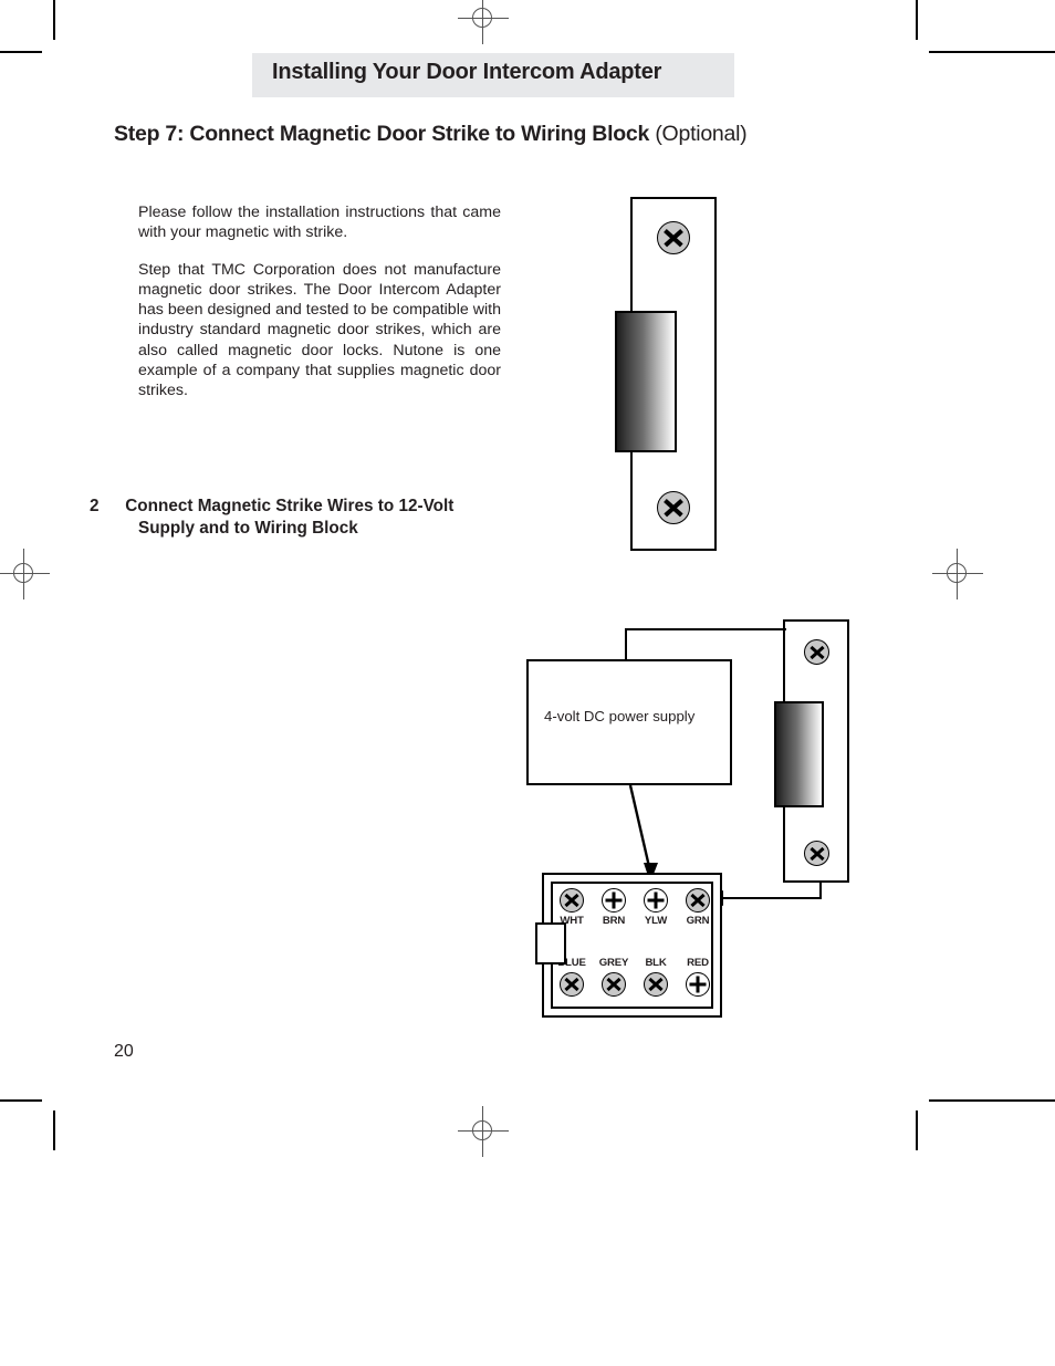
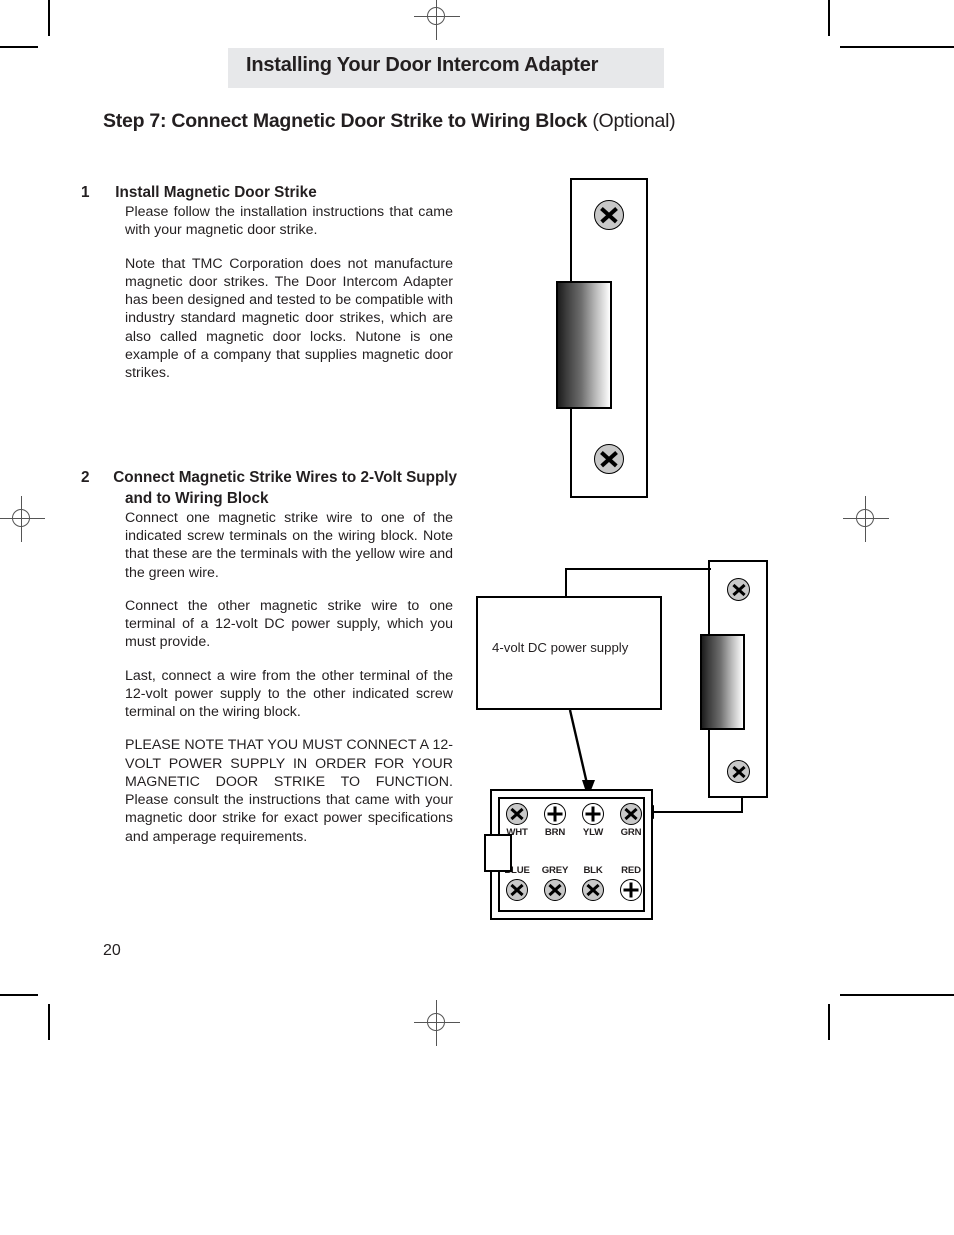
  Installing Your Door Intercom Adapter
  Step 7: Connect Magnetic Door Strike to Wiring Block (Optional)
+ 1 Install Magnetic Door Strike
- Please follow the installation instructions that came with your magnetic with strike.
+ Please follow the installation instructions that came with your magnetic door strike.
- Step that TMC Corporation does not manufacture magnetic door strikes. The Door Intercom Adapter has been designed and tested to be compatible with industry standard magnetic door strikes, which are also called magnetic door locks. Nutone is one example of a company that supplies magnetic door strikes.
+ Note that TMC Corporation does not manufacture magnetic door strikes. The Door Intercom Adapter has been designed and tested to be compatible with industry standard magnetic door strikes, which are also called magnetic door locks. Nutone is one example of a company that supplies magnetic door strikes.
- 2 Connect Magnetic Strike Wires to 12-Volt Supply and to Wiring Block
+ 2 Connect Magnetic Strike Wires to 2-Volt Supply and to Wiring Block
+ Connect one magnetic strike wire to one of the indicated screw terminals on the wiring block. Note that these are the terminals with the yellow wire and the green wire.
+ Connect the other magnetic strike wire to one terminal of a 12-volt DC power supply, which you must provide.
+ Last, connect a wire from the other terminal of the 12-volt power supply to the other indicated screw terminal on the wiring block.
+ PLEASE NOTE THAT YOU MUST CONNECT A 12-VOLT POWER SUPPLY IN ORDER FOR YOUR MAGNETIC DOOR STRIKE TO FUNCTION. Please consult the instructions that came with your magnetic door strike for exact power specifications and amperage requirements.
  20
  4-volt DC power supply
  WHT
  BRN
  YLW
  GRN
  LUE
  GREY
  BLK
  RED
